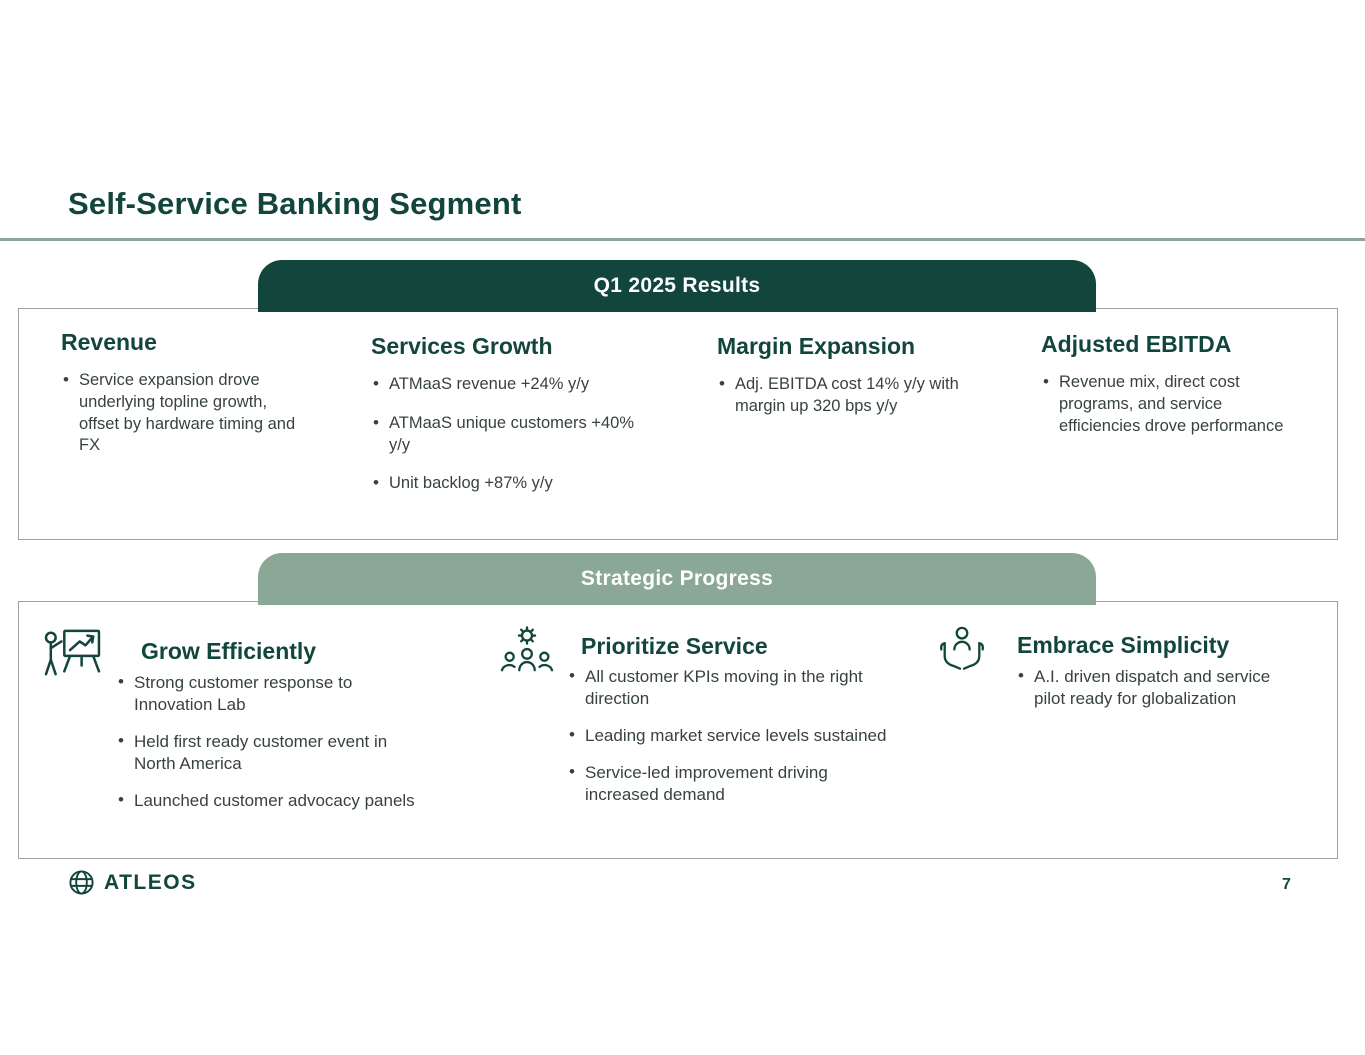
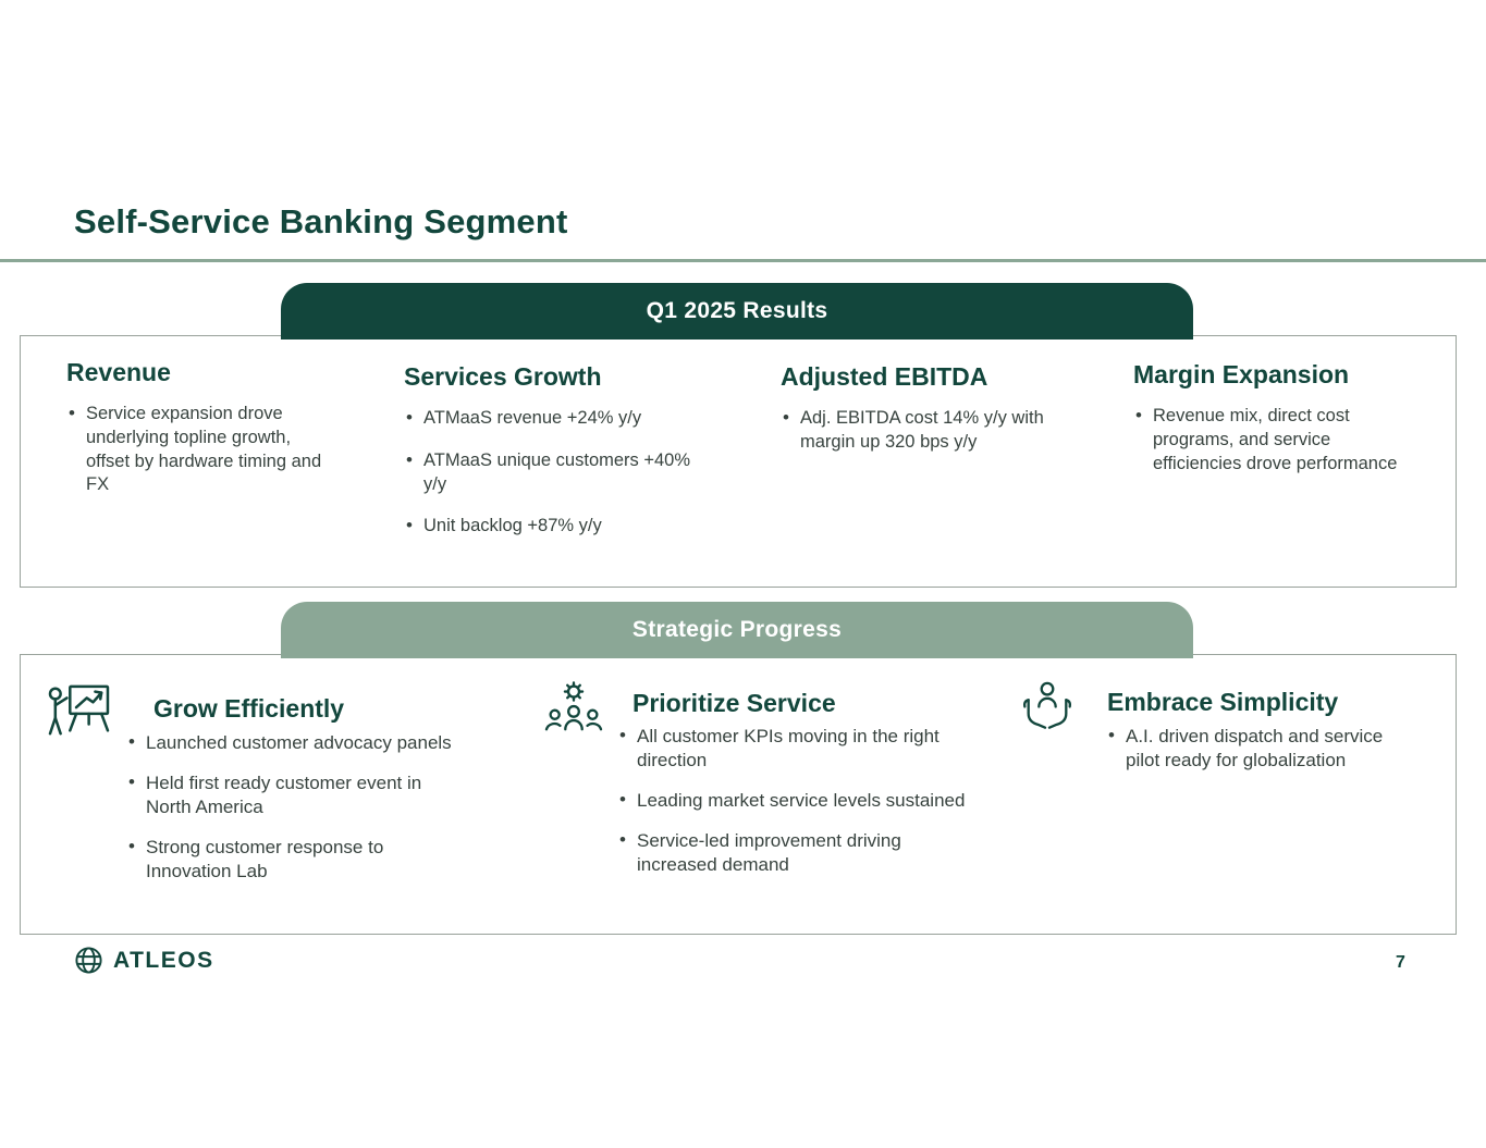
  Self-Service Banking Segment
  Q1 2025 Results
  Revenue
  Service expansion drove underlying topline growth, offset by hardware timing and FX
  Services Growth
  ATMaaS revenue +24% y/y
  ATMaaS unique customers +40% y/y
  Unit backlog +87% y/y
- Margin Expansion
+ Adjusted EBITDA
  Adj. EBITDA cost 14% y/y with margin up 320 bps y/y
- Adjusted EBITDA
+ Margin Expansion
  Revenue mix, direct cost programs, and service efficiencies drove performance
  Strategic Progress
  Grow Efficiently
- Strong customer response to Innovation Lab
+ Launched customer advocacy panels
  Held first ready customer event in North America
- Launched customer advocacy panels
+ Strong customer response to Innovation Lab
  Prioritize Service
  All customer KPIs moving in the right direction
  Leading market service levels sustained
  Service-led improvement driving increased demand
  Embrace Simplicity
  A.I. driven dispatch and service pilot ready for globalization
  ATLEOS
  7
